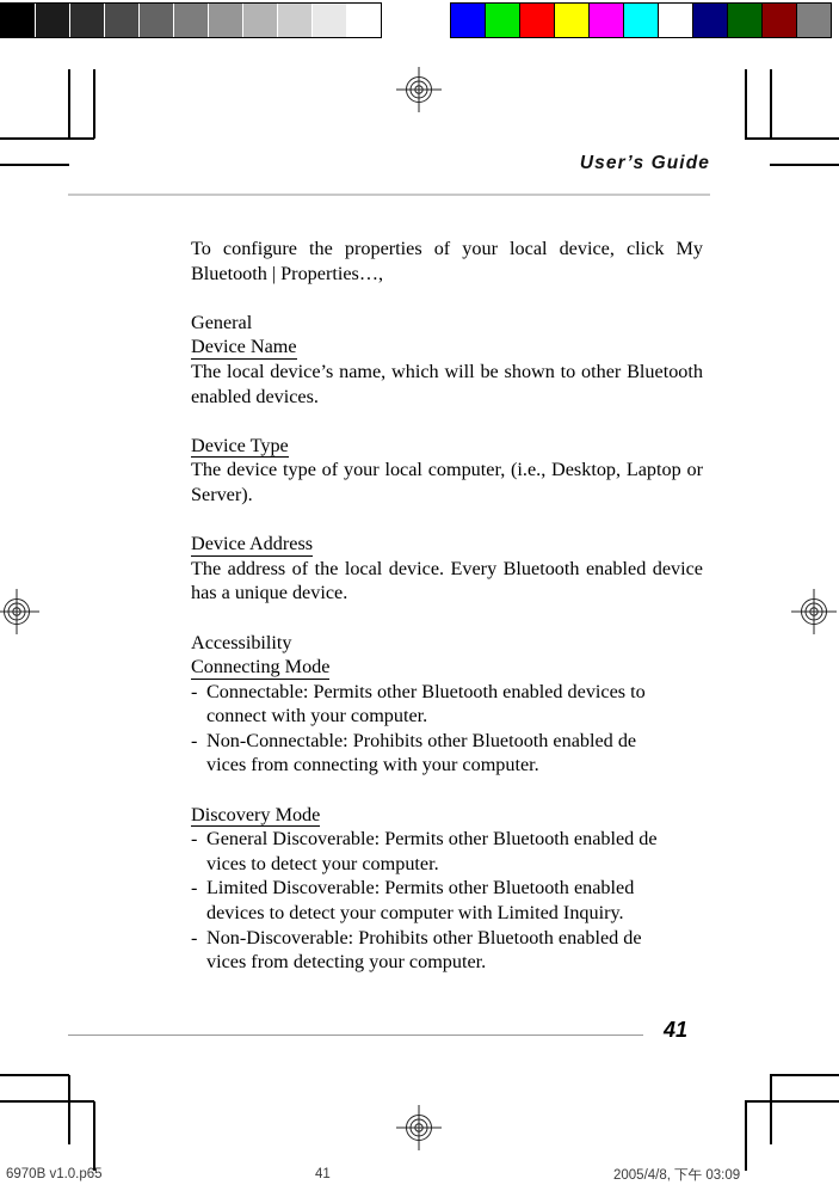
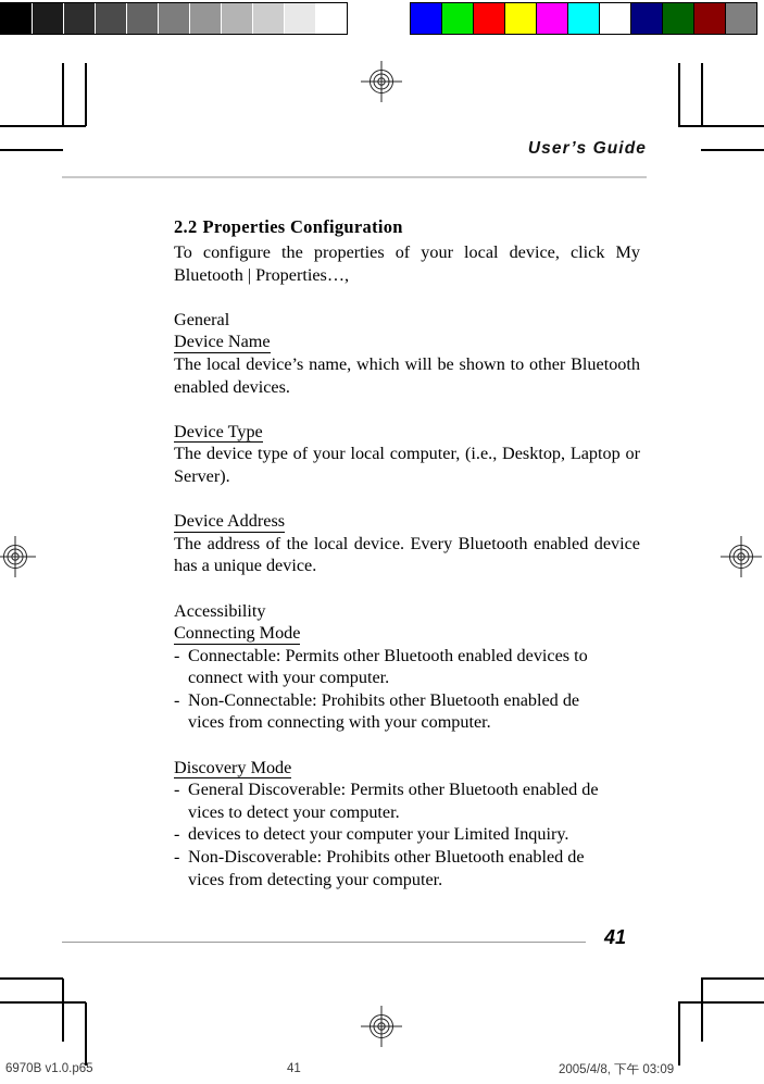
  User’s Guide
+ 2.2 Properties Configuration
  To configure the properties of your local device, click My Bluetooth | Properties…,
  General
  Device Name
  The local device’s name, which will be shown to other Bluetooth enabled devices.
  Device Type
  The device type of your local computer, (i.e., Desktop, Laptop or Server).
  Device Address
  The address of the local device. Every Bluetooth enabled device has a unique device.
  Accessibility
  Connecting Mode
  -
  Connectable: Permits other Bluetooth enabled devices to
  connect with your computer.
  -
  Non-Connectable: Prohibits other Bluetooth enabled de
  vices from connecting with your computer.
  Discovery Mode
  -
  General Discoverable: Permits other Bluetooth enabled de
  vices to detect your computer.
  -
- Limited Discoverable: Permits other Bluetooth enabled
- devices to detect your computer with Limited Inquiry.
+ devices to detect your computer your Limited Inquiry.
  -
  Non-Discoverable: Prohibits other Bluetooth enabled de
  vices from detecting your computer.
  41
  6970B v1.0.p65
  41
  2005/4/8, 下午 03:09
